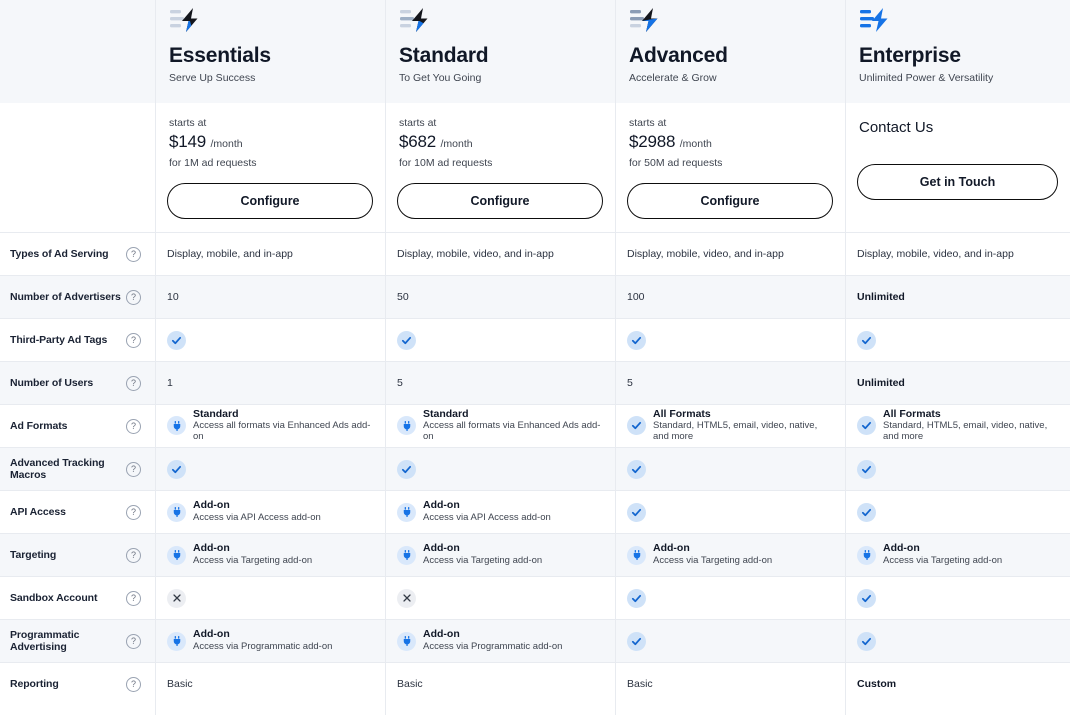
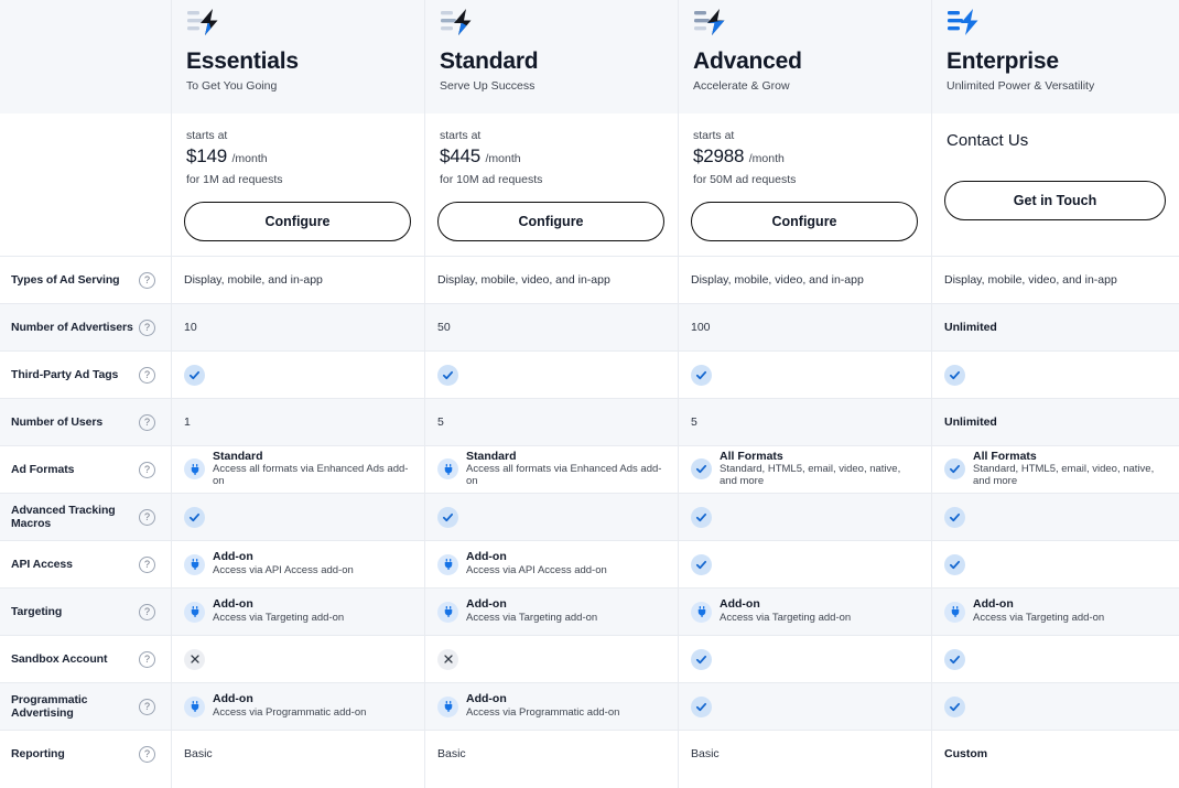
  Essentials
- Serve Up Success
+ To Get You Going
  Standard
- To Get You Going
+ Serve Up Success
  Advanced
  Accelerate & Grow
  Enterprise
  Unlimited Power & Versatility
  starts at
  $149 /month
  for 1M ad requests
  Configure
  starts at
- $682 /month
+ $445 /month
  for 10M ad requests
  Configure
  starts at
  $2988 /month
  for 50M ad requests
  Configure
  Contact Us
  Get in Touch
  Types of Ad Serving
  ?
  Display, mobile, and in-app
  Display, mobile, video, and in-app
  Display, mobile, video, and in-app
  Display, mobile, video, and in-app
  Number of Advertisers
  ?
  10
  50
  100
  Unlimited
  Third-Party Ad Tags
  ?
  Number of Users
  ?
  1
  5
  5
  Unlimited
  Ad Formats
  ?
  Standard
  Access all formats via Enhanced Ads add-on
  Standard
  Access all formats via Enhanced Ads add-on
  All Formats
  Standard, HTML5, email, video, native, and more
  All Formats
  Standard, HTML5, email, video, native, and more
  Advanced Tracking Macros
  ?
  API Access
  ?
  Add-on
  Access via API Access add-on
  Add-on
  Access via API Access add-on
  Targeting
  ?
  Add-on
  Access via Targeting add-on
  Add-on
  Access via Targeting add-on
  Add-on
  Access via Targeting add-on
  Add-on
  Access via Targeting add-on
  Sandbox Account
  ?
  Programmatic Advertising
  ?
  Add-on
  Access via Programmatic add-on
  Add-on
  Access via Programmatic add-on
  Reporting
  ?
  Basic
  Basic
  Basic
  Custom
